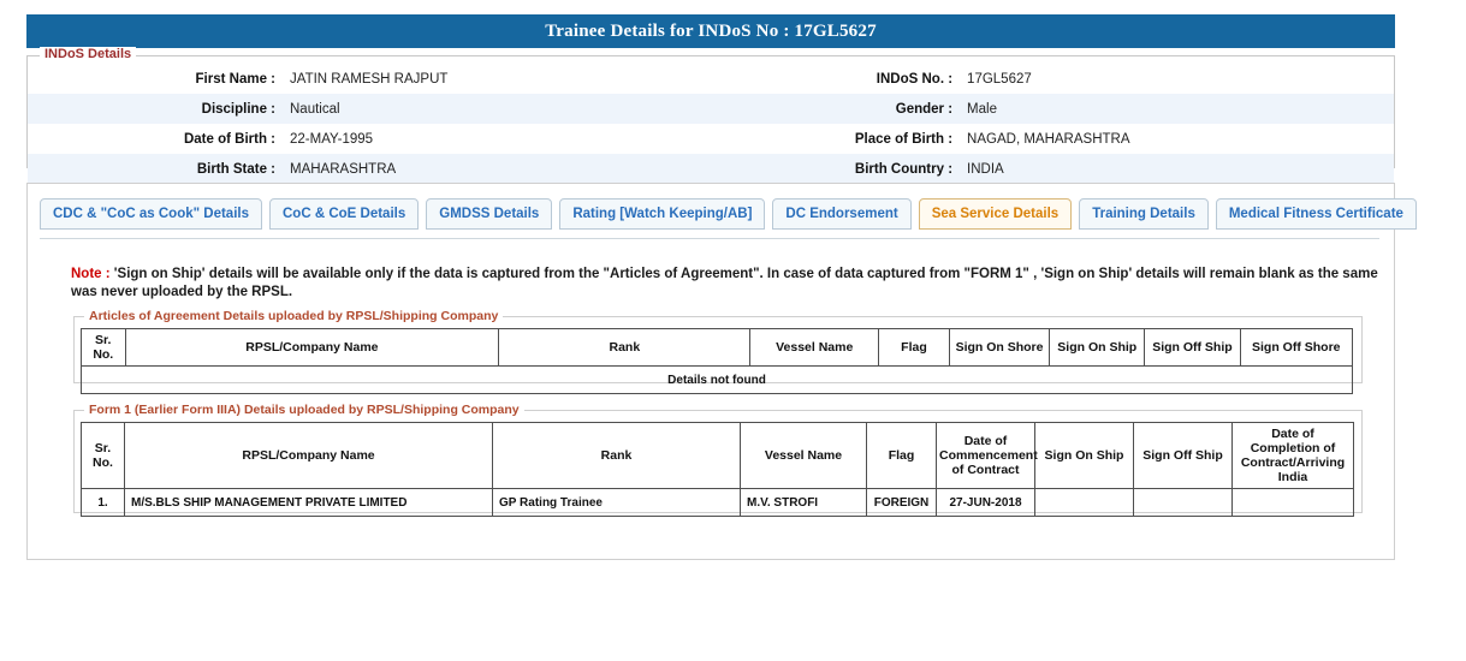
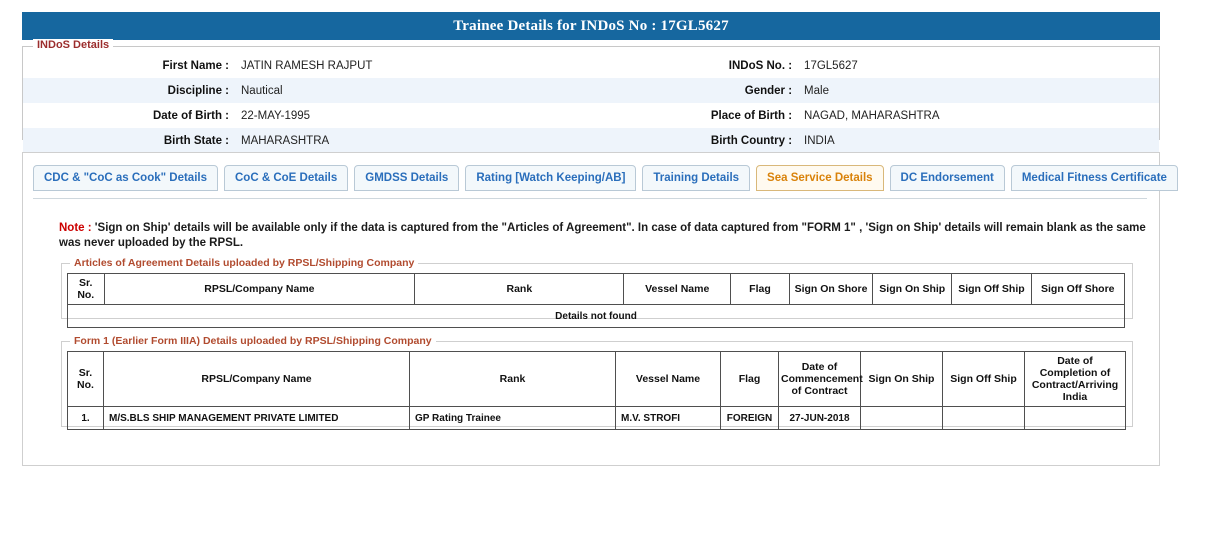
  Trainee Details for INDoS No : 17GL5627
  INDoS Details
  First Name :	JATIN RAMESH RAJPUT	INDoS No. :	17GL5627
  Discipline :	Nautical	Gender :	Male
  Date of Birth :	22-MAY-1995	Place of Birth :	NAGAD, MAHARASHTRA
  Birth State :	MAHARASHTRA	Birth Country :	INDIA
  CDC & "CoC as Cook" Details
  CoC & CoE Details
  GMDSS Details
  Rating [Watch Keeping/AB]
- DC Endorsement
+ Training Details
  Sea Service Details
- Training Details
+ DC Endorsement
  Medical Fitness Certificate
  Note : 'Sign on Ship' details will be available only if the data is captured from the "Articles of Agreement". In case of data captured from "FORM 1" , 'Sign on Ship' details will remain blank as the same was never uploaded by the RPSL.
  Articles of Agreement Details uploaded by RPSL/Shipping Company
  Sr. No.	RPSL/Company Name	Rank	Vessel Name	Flag	Sign On Shore	Sign On Ship	Sign Off Ship	Sign Off Shore
  Details not found
  Form 1 (Earlier Form IIIA) Details uploaded by RPSL/Shipping Company
  Sr. No.	RPSL/Company Name	Rank	Vessel Name	Flag	Date of Commencement of Contract	Sign On Ship	Sign Off Ship	Date of Completion of Contract/Arriving India
  1.	M/S.BLS SHIP MANAGEMENT PRIVATE LIMITED	GP Rating Trainee	M.V. STROFI	FOREIGN	27-JUN-2018
